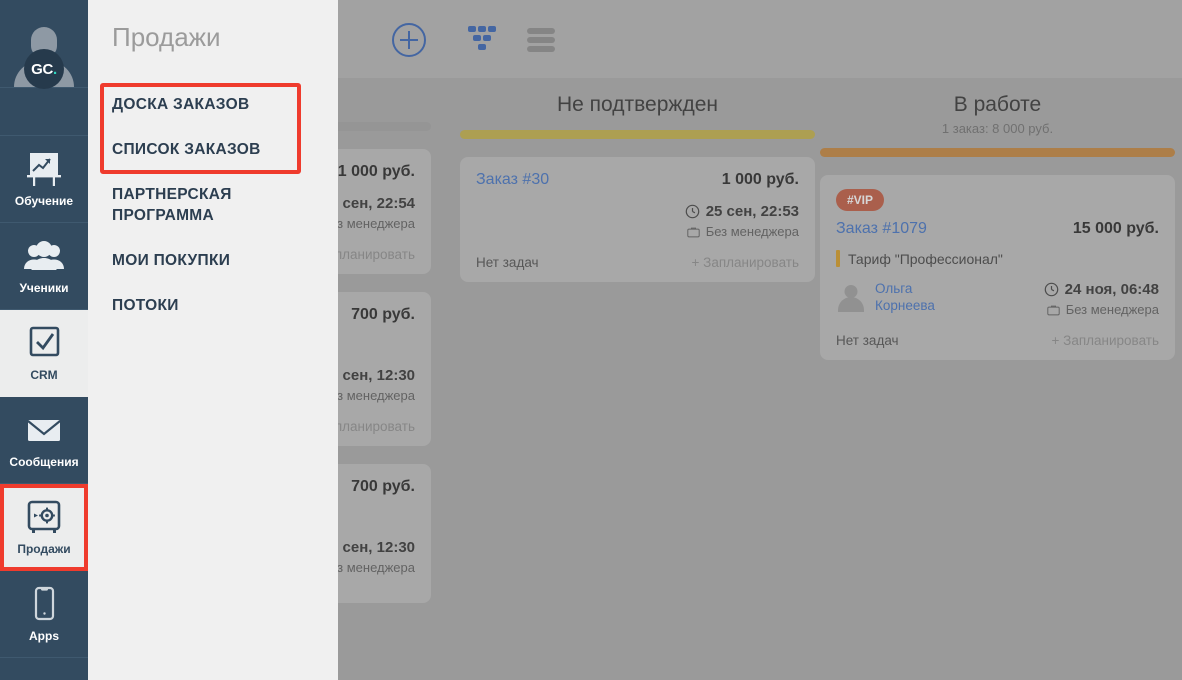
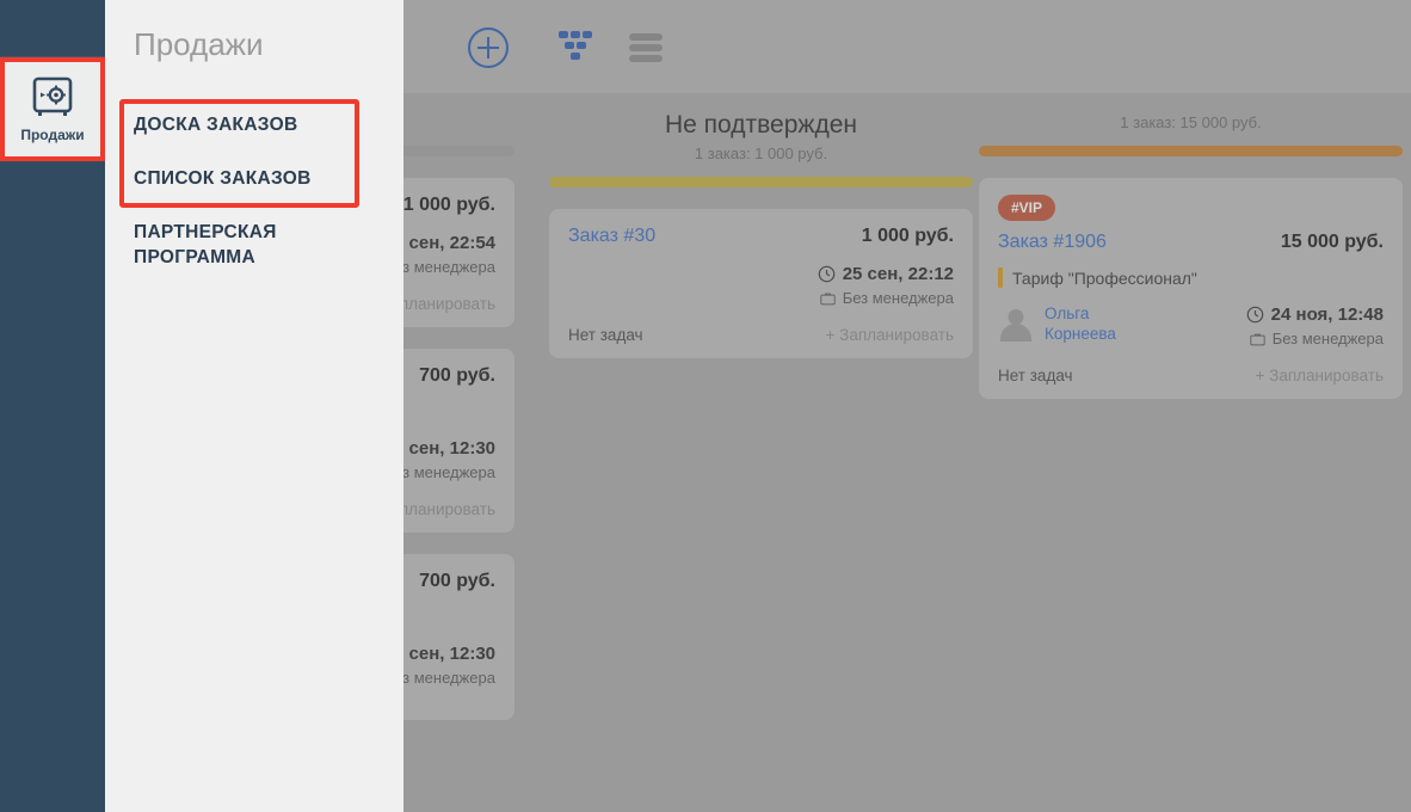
  1 000 руб.
  сен, 22:54
  з менеджера
  планировать
  700 руб.
  сен, 12:30
  з менеджера
  планировать
  700 руб.
  сен, 12:30
  з менеджера
  Не подтвержден
+ 1 заказ: 1 000 руб.
  Заказ #30
  1 000 руб.
- 25 сен, 22:53
+ 25 сен, 22:12
  Без менеджера
  Нет задач
  + Запланировать
- В работе
- 1 заказ: 8 000 руб.
+ 1 заказ: 15 000 руб.
  #VIP
- Заказ #1079
+ Заказ #1906
  15 000 руб.
  Тариф "Профессионал"
  Ольга Корнеева
- 24 ноя, 06:48
+ 24 ноя, 12:48
  Без менеджера
  Нет задач
  + Запланировать
  Продажи
  ДОСКА ЗАКАЗОВ
  СПИСОК ЗАКАЗОВ
  ПАРТНЕРСКАЯ ПРОГРАММА
- МОИ ПОКУПКИ
- ПОТОКИ
- GC
- .
- Обучение
- Ученики
- CRM
- Сообщения
  Продажи
- Apps
